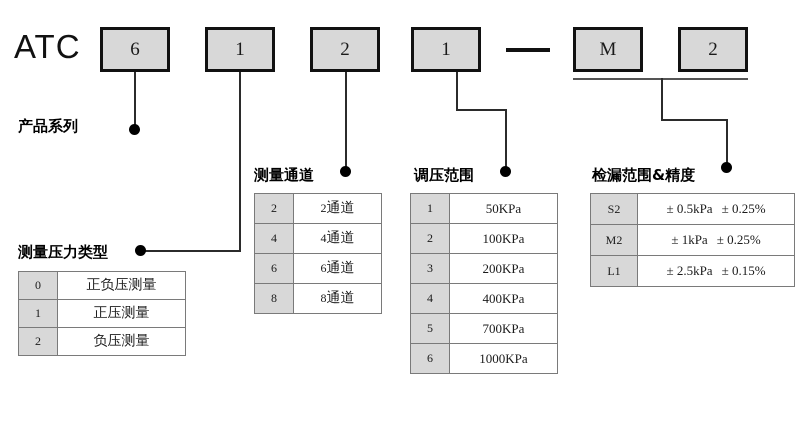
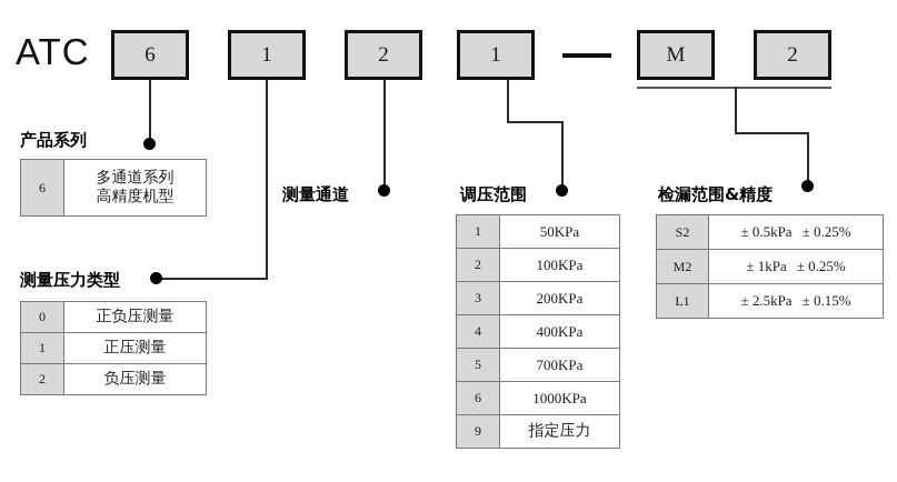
  ATC
  6
  1
  2
  1
  M
  2
  产品系列
+ 6	多通道系列 高精度机型
  测量压力类型
  0	正负压测量
  1	正压测量
  2	负压测量
  测量通道
- 2	2通道
- 4	4通道
- 6	6通道
- 8	8通道
  调压范围
  1	50KPa
  2	100KPa
  3	200KPa
  4	400KPa
  5	700KPa
  6	1000KPa
+ 9	指定压力
  检漏范围&精度
  S2	± 0.5kPa ± 0.25%
  M2	± 1kPa ± 0.25%
  L1	± 2.5kPa ± 0.15%
